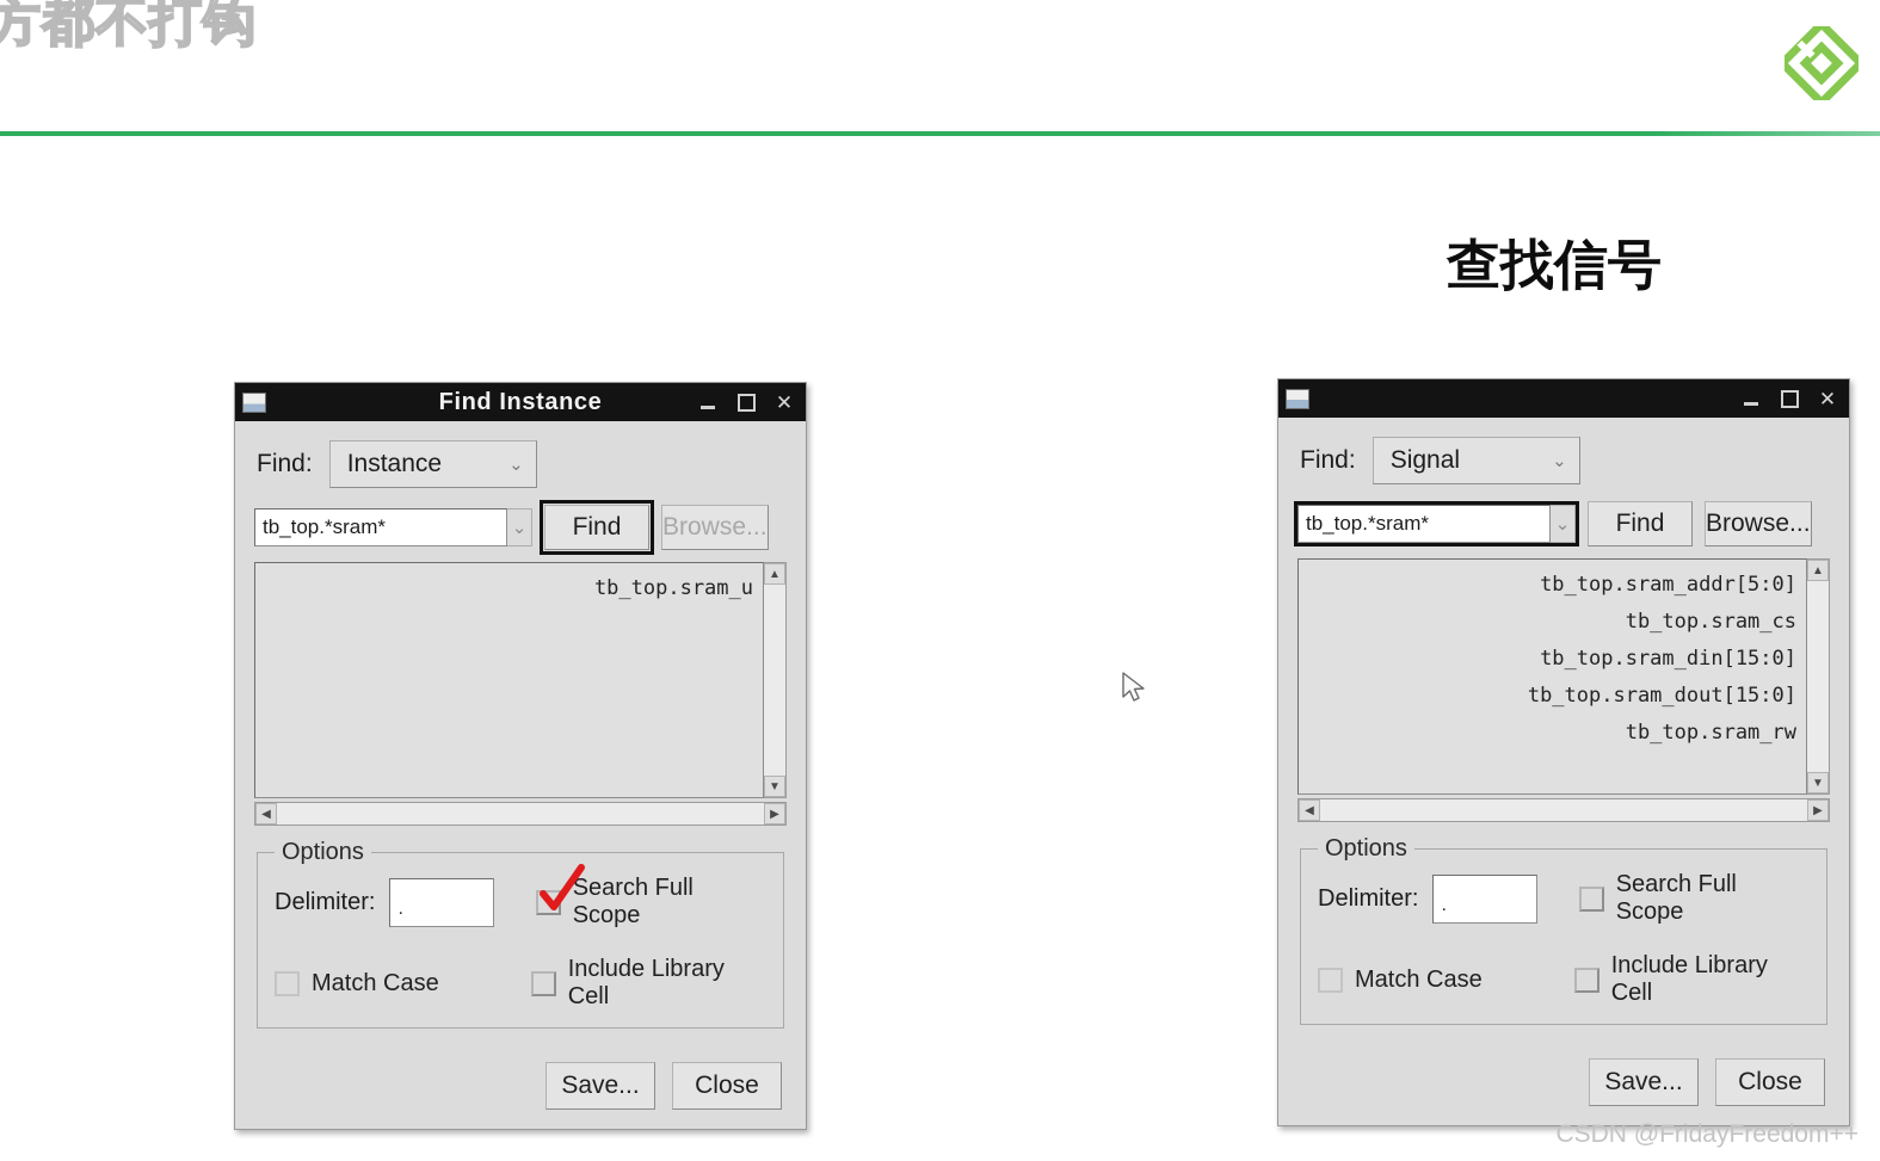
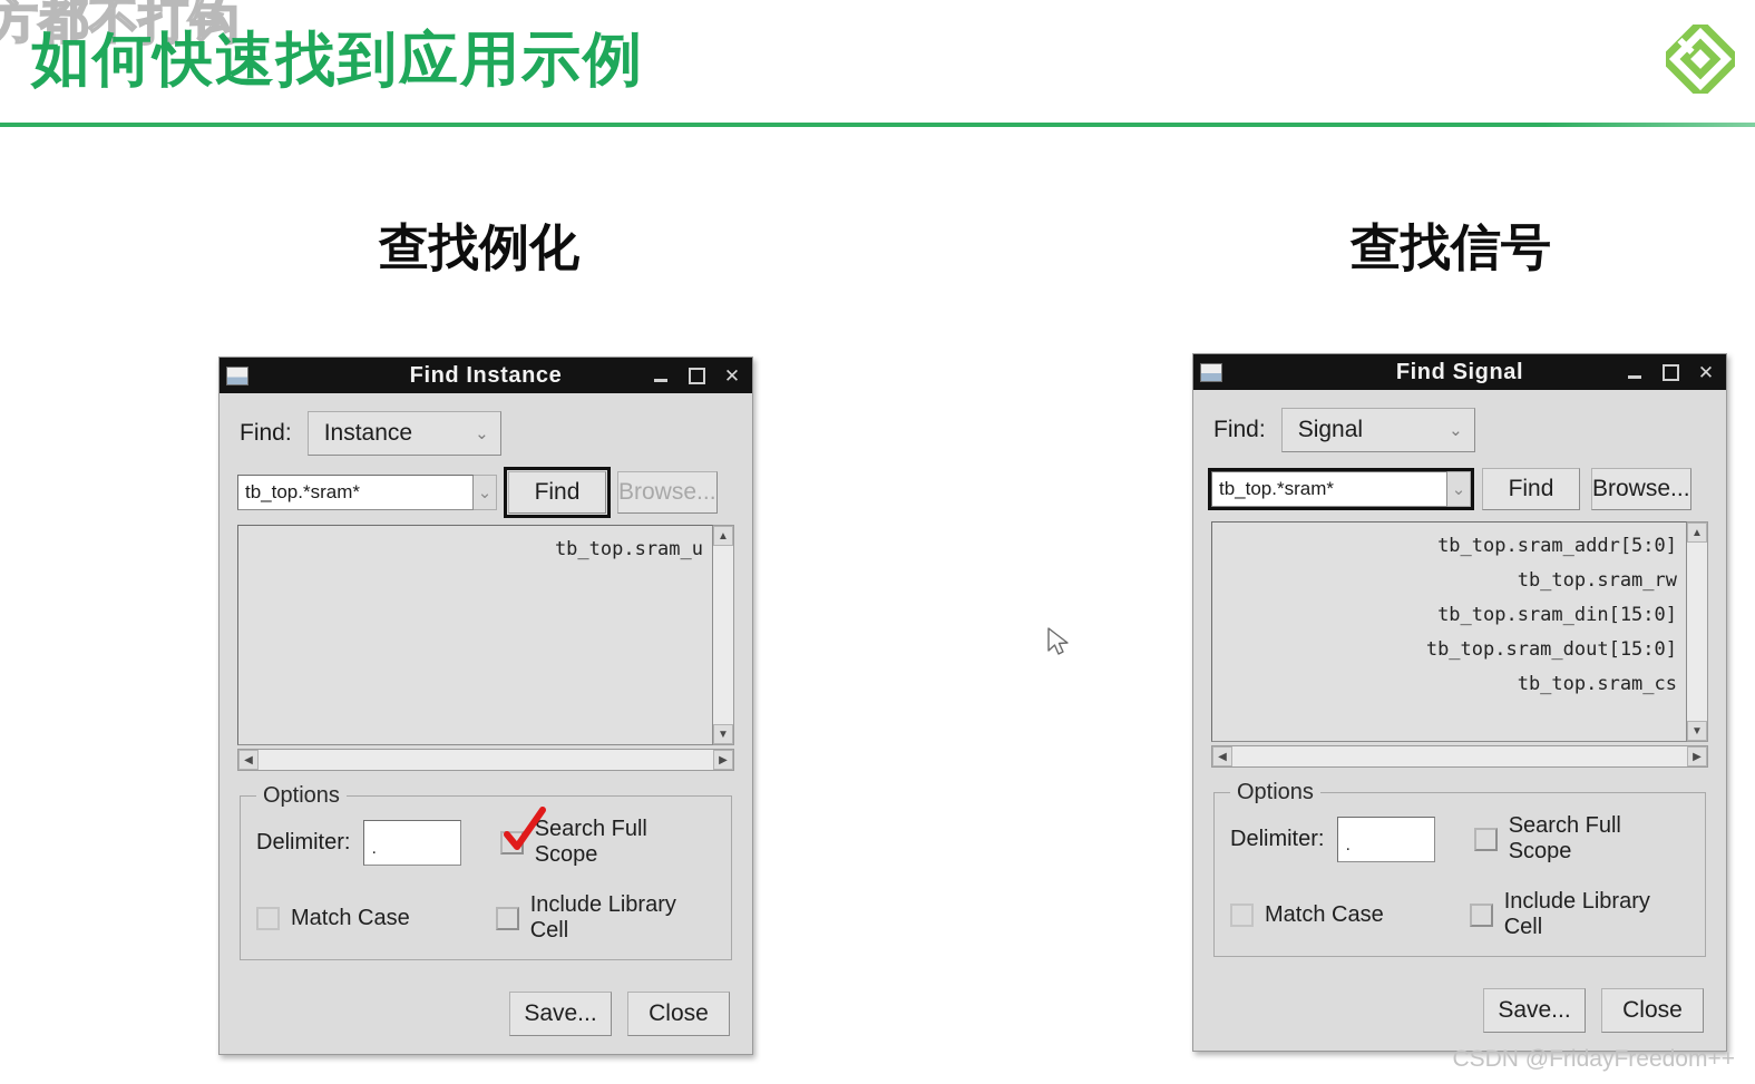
  方都不打钩
+ 如何快速找到应用示例
+ 查找例化
  查找信号
  Find Instance
  ✕
  Find:
  Instance
  ⌄
  tb_top.*sram*
  ⌄
  Find
  Browse...
  tb_top.sram_u
  ▲
  ▼
  ◀
  ▶
  Options
  Delimiter:
  .
  Search Full Scope
  Match Case
  Include Library Cell
  Save...
  Close
+ Find Signal
  ✕
  Find:
  Signal
  ⌄
  tb_top.*sram*
  ⌄
  Find
  Browse...
  tb_top.sram_addr[5:0]
- tb_top.sram_cs
+ tb_top.sram_rw
  tb_top.sram_din[15:0]
  tb_top.sram_dout[15:0]
- tb_top.sram_rw
+ tb_top.sram_cs
  ▲
  ▼
  ◀
  ▶
  Options
  Delimiter:
  .
  Search Full Scope
  Match Case
  Include Library Cell
  Save...
  Close
  CSDN @FridayFreedom++
